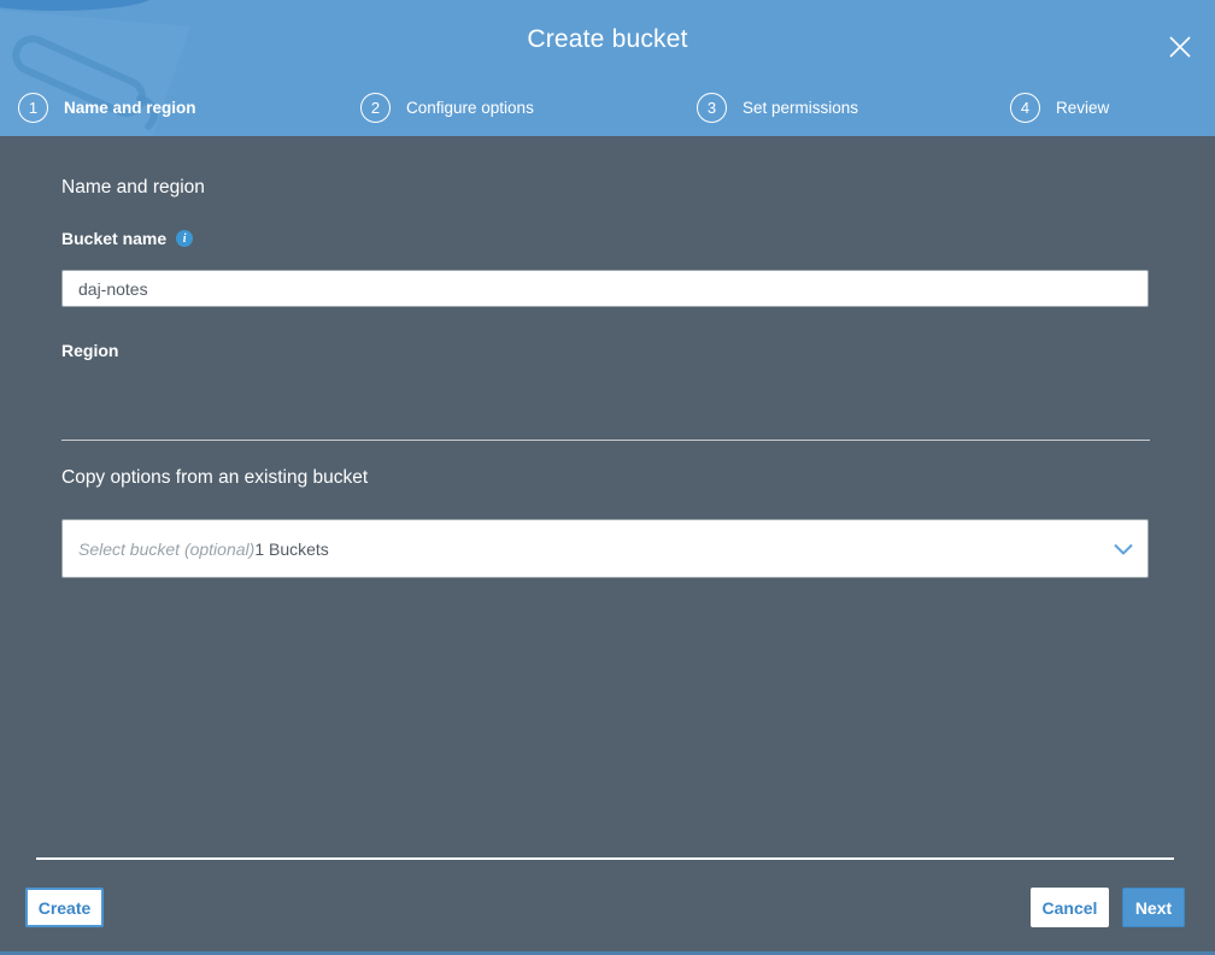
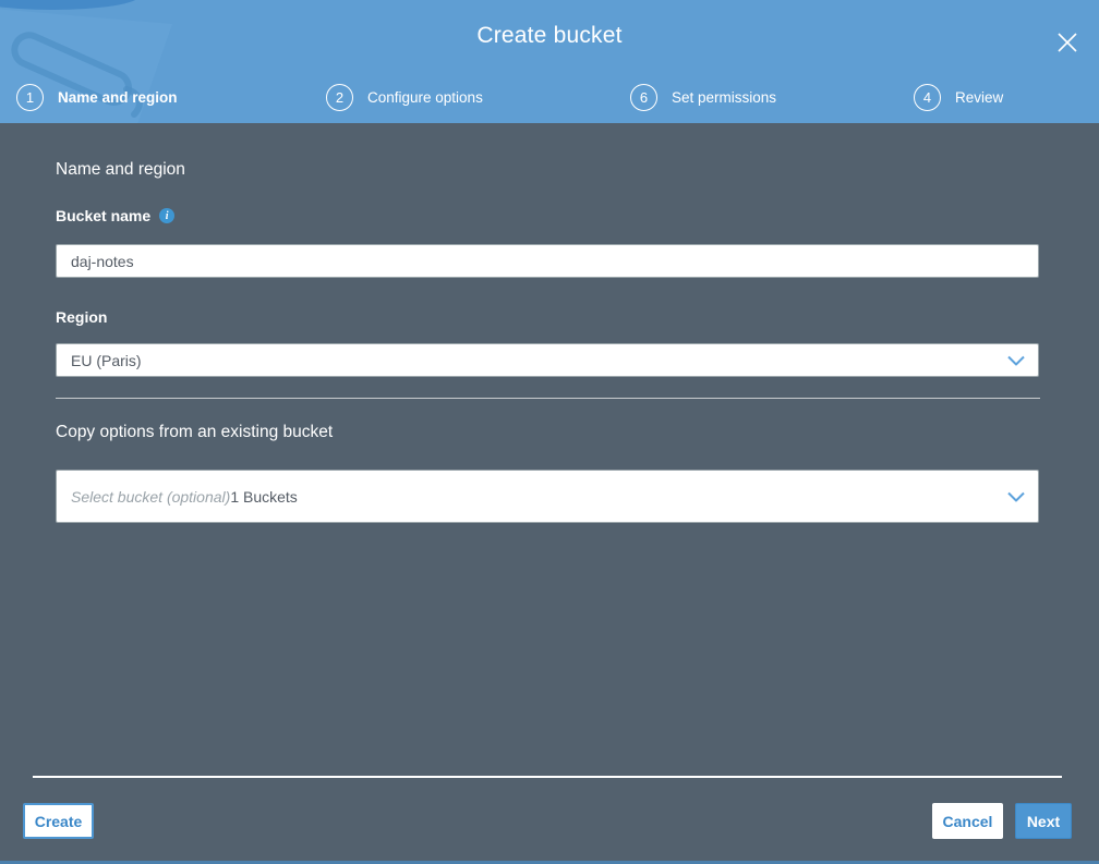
  Create bucket
  1
  Name and region
  2
  Configure options
- 3
+ 6
  Set permissions
  4
  Review
  Name and region
  Bucket name
  i
  daj-notes
  Region
+ EU (Paris)
  Copy options from an existing bucket
  Select bucket (optional)
  1 Buckets
  Create
  Cancel
  Next
